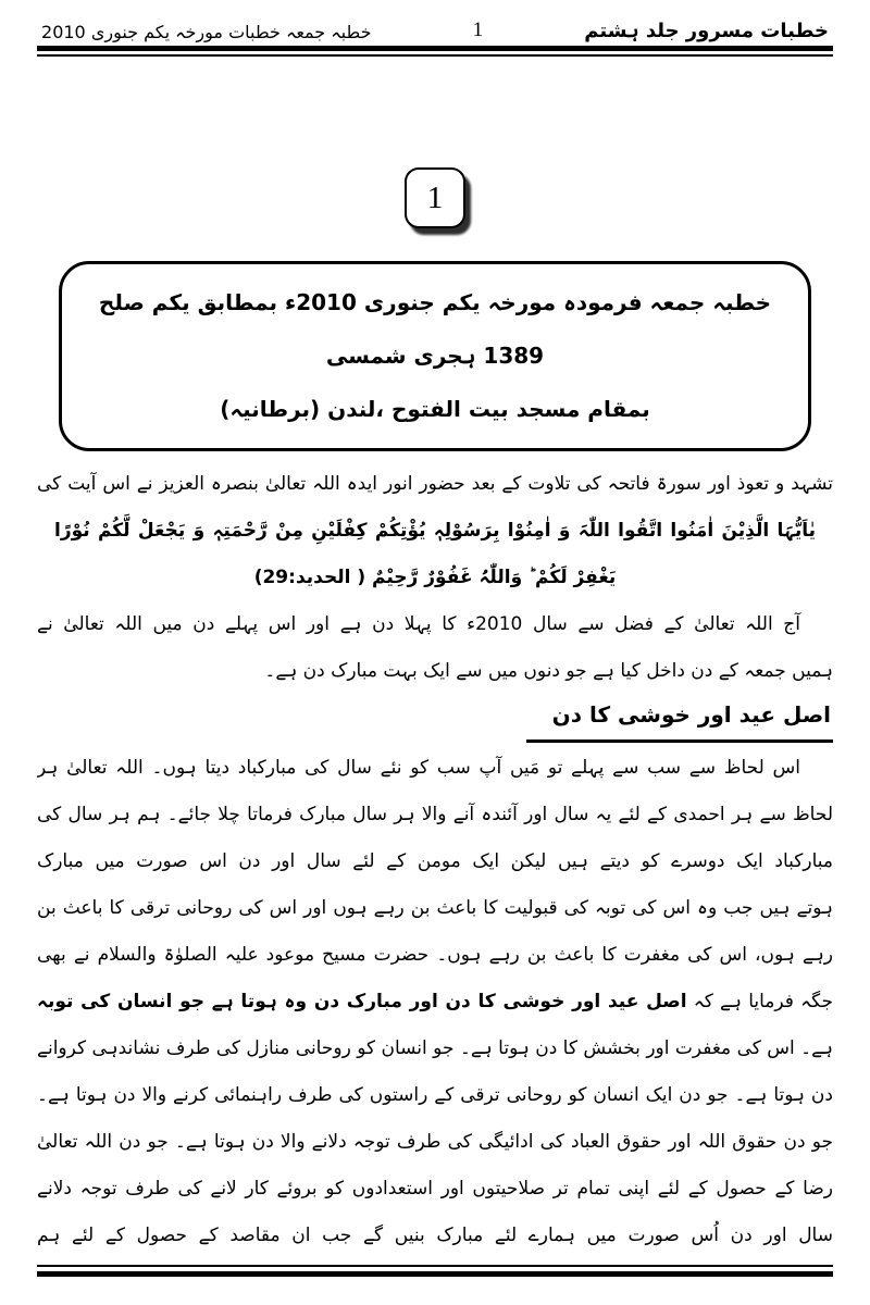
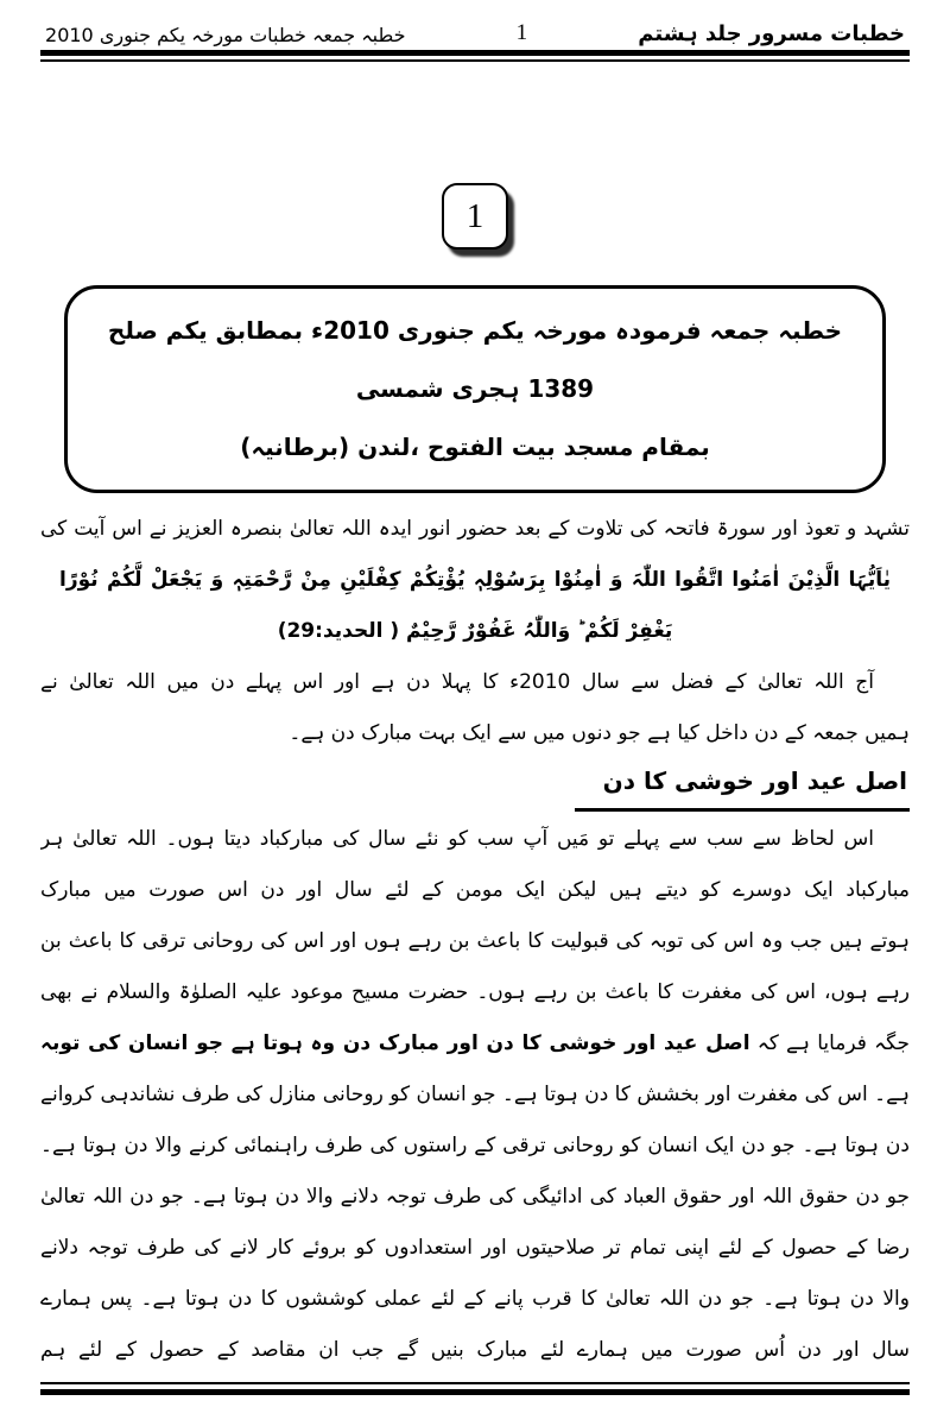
  خطبات مسرور جلد ہشتم
  1
  خطبہ جمعہ خطبات مورخہ یکم جنوری 2010
  1
  خطبہ جمعہ فرمودہ مورخہ یکم جنوری 2010ء بمطابق یکم صلح 1389 ہجری شمسی
  بمقام مسجد بیت الفتوح ،لندن (برطانیہ)
  تشہد و تعوذ اور سورۃ فاتحہ کی تلاوت کے بعد حضور انور ایدہ اللہ تعالیٰ بنصرہ العزیز نے اس آیت کی
  یٰاَیُّہَا الَّذِیْنَ اٰمَنُوا اتَّقُوا اللّٰہَ وَ اٰمِنُوْا بِرَسُوْلِہٖ یُؤْتِکُمْ کِفْلَیْنِ مِنْ رَّحْمَتِہٖ وَ یَجْعَلْ لَّکُمْ نُوْرًا
  یَغْفِرْ لَکُمْ ؕ وَاللّٰہُ غَفُوْرٌ رَّحِیْمٌ ( الحدید:29)
  آج اللہ تعالیٰ کے فضل سے سال 2010ء کا پہلا دن ہے اور اس پہلے دن میں اللہ تعالیٰ نے
  ہمیں جمعہ کے دن داخل کیا ہے جو دنوں میں سے ایک بہت مبارک دن ہے۔
  اصل عید اور خوشی کا دن
  اس لحاظ سے سب سے پہلے تو مَیں آپ سب کو نئے سال کی مبارکباد دیتا ہوں۔ اللہ تعالیٰ ہر
- لحاظ سے ہر احمدی کے لئے یہ سال اور آئندہ آنے والا ہر سال مبارک فرماتا چلا جائے۔ ہم ہر سال کی
  مبارکباد ایک دوسرے کو دیتے ہیں لیکن ایک مومن کے لئے سال اور دن اس صورت میں مبارک
  ہوتے ہیں جب وہ اس کی توبہ کی قبولیت کا باعث بن رہے ہوں اور اس کی روحانی ترقی کا باعث بن
  رہے ہوں، اس کی مغفرت کا باعث بن رہے ہوں۔ حضرت مسیح موعود علیہ الصلوٰۃ والسلام نے بھی
  جگہ فرمایا ہے کہ اصل عید اور خوشی کا دن اور مبارک دن وہ ہوتا ہے جو انسان کی توبہ
  ہے۔ اس کی مغفرت اور بخشش کا دن ہوتا ہے۔ جو انسان کو روحانی منازل کی طرف نشاندہی کروانے
  دن ہوتا ہے۔ جو دن ایک انسان کو روحانی ترقی کے راستوں کی طرف راہنمائی کرنے والا دن ہوتا ہے۔
  جو دن حقوق اللہ اور حقوق العباد کی ادائیگی کی طرف توجہ دلانے والا دن ہوتا ہے۔ جو دن اللہ تعالیٰ
  رضا کے حصول کے لئے اپنی تمام تر صلاحیتوں اور استعدادوں کو بروئے کار لانے کی طرف توجہ دلانے
+ والا دن ہوتا ہے۔ جو دن اللہ تعالیٰ کا قرب پانے کے لئے عملی کوششوں کا دن ہوتا ہے۔ پس ہمارے
  سال اور دن اُس صورت میں ہمارے لئے مبارک بنیں گے جب ان مقاصد کے حصول کے لئے ہم
